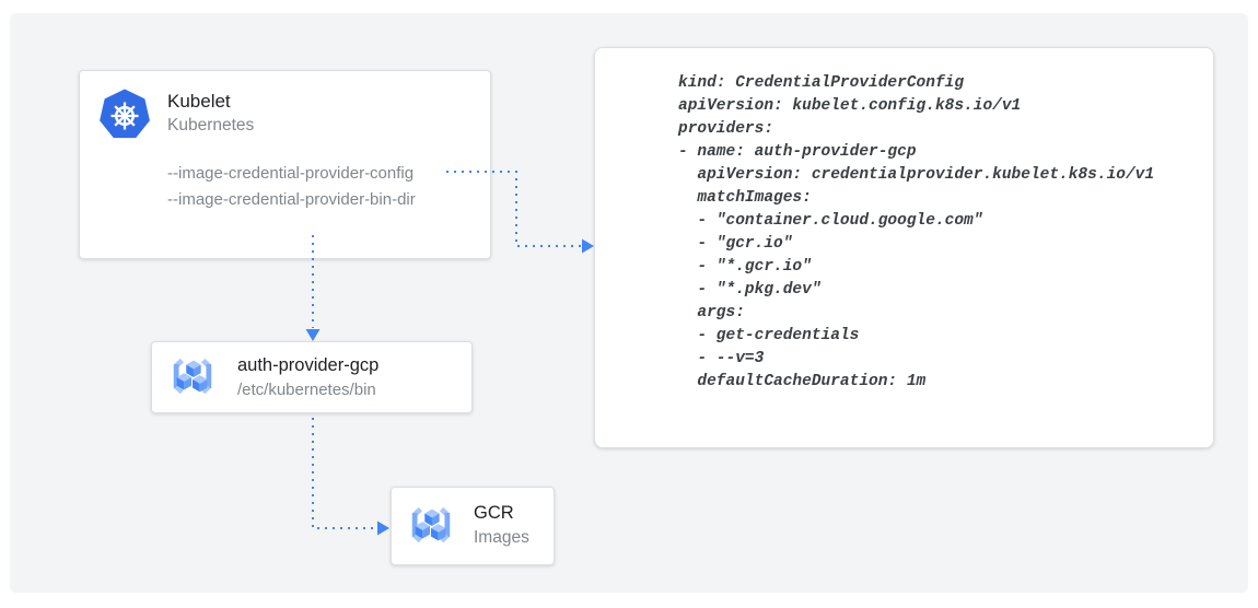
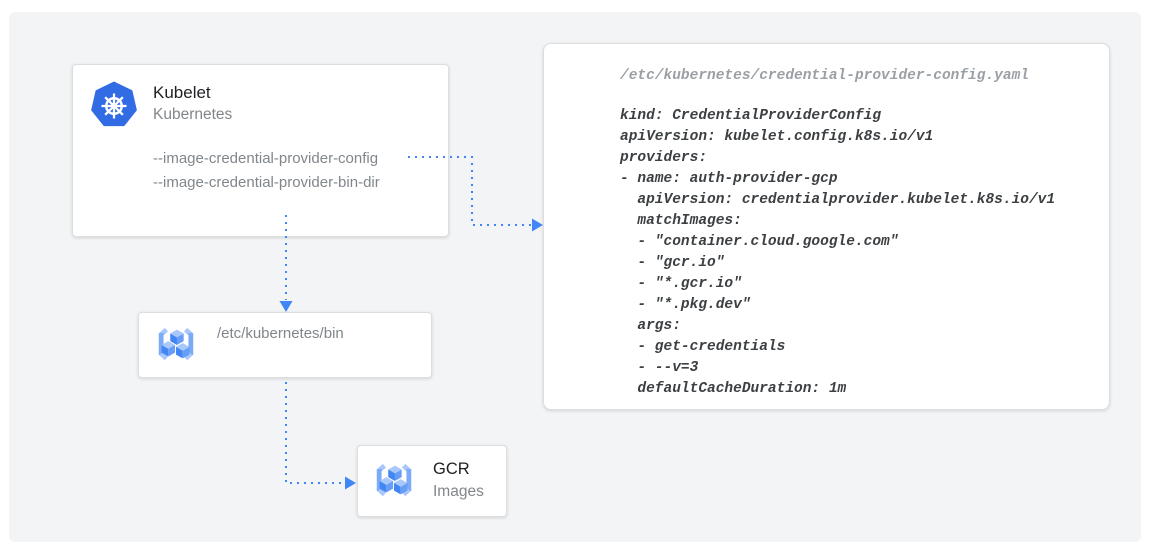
  Kubelet
  Kubernetes
  --image-credential-provider-config
  --image-credential-provider-bin-dir
- auth-provider-gcp
  /etc/kubernetes/bin
  GCR
  Images
+ /etc/kubernetes/credential-provider-config.yaml
  kind: CredentialProviderConfig
  apiVersion: kubelet.config.k8s.io/v1
  providers:
  - name: auth-provider-gcp
  apiVersion: credentialprovider.kubelet.k8s.io/v1
  matchImages:
  - "container.cloud.google.com"
  - "gcr.io"
  - "*.gcr.io"
  - "*.pkg.dev"
  args:
  - get-credentials
  - --v=3
  defaultCacheDuration: 1m
